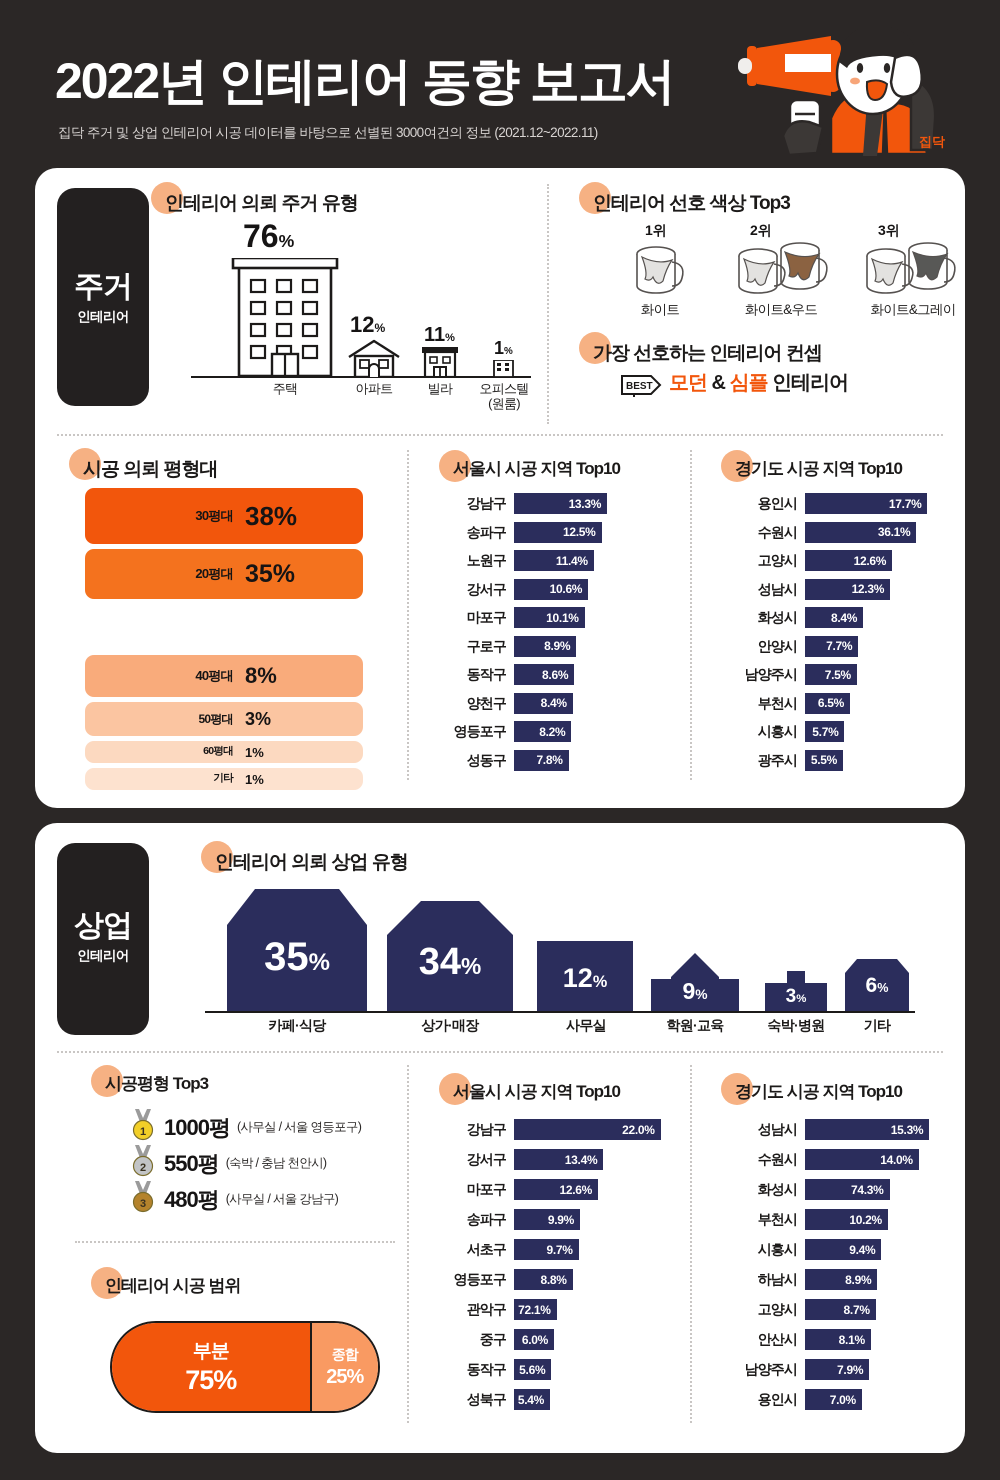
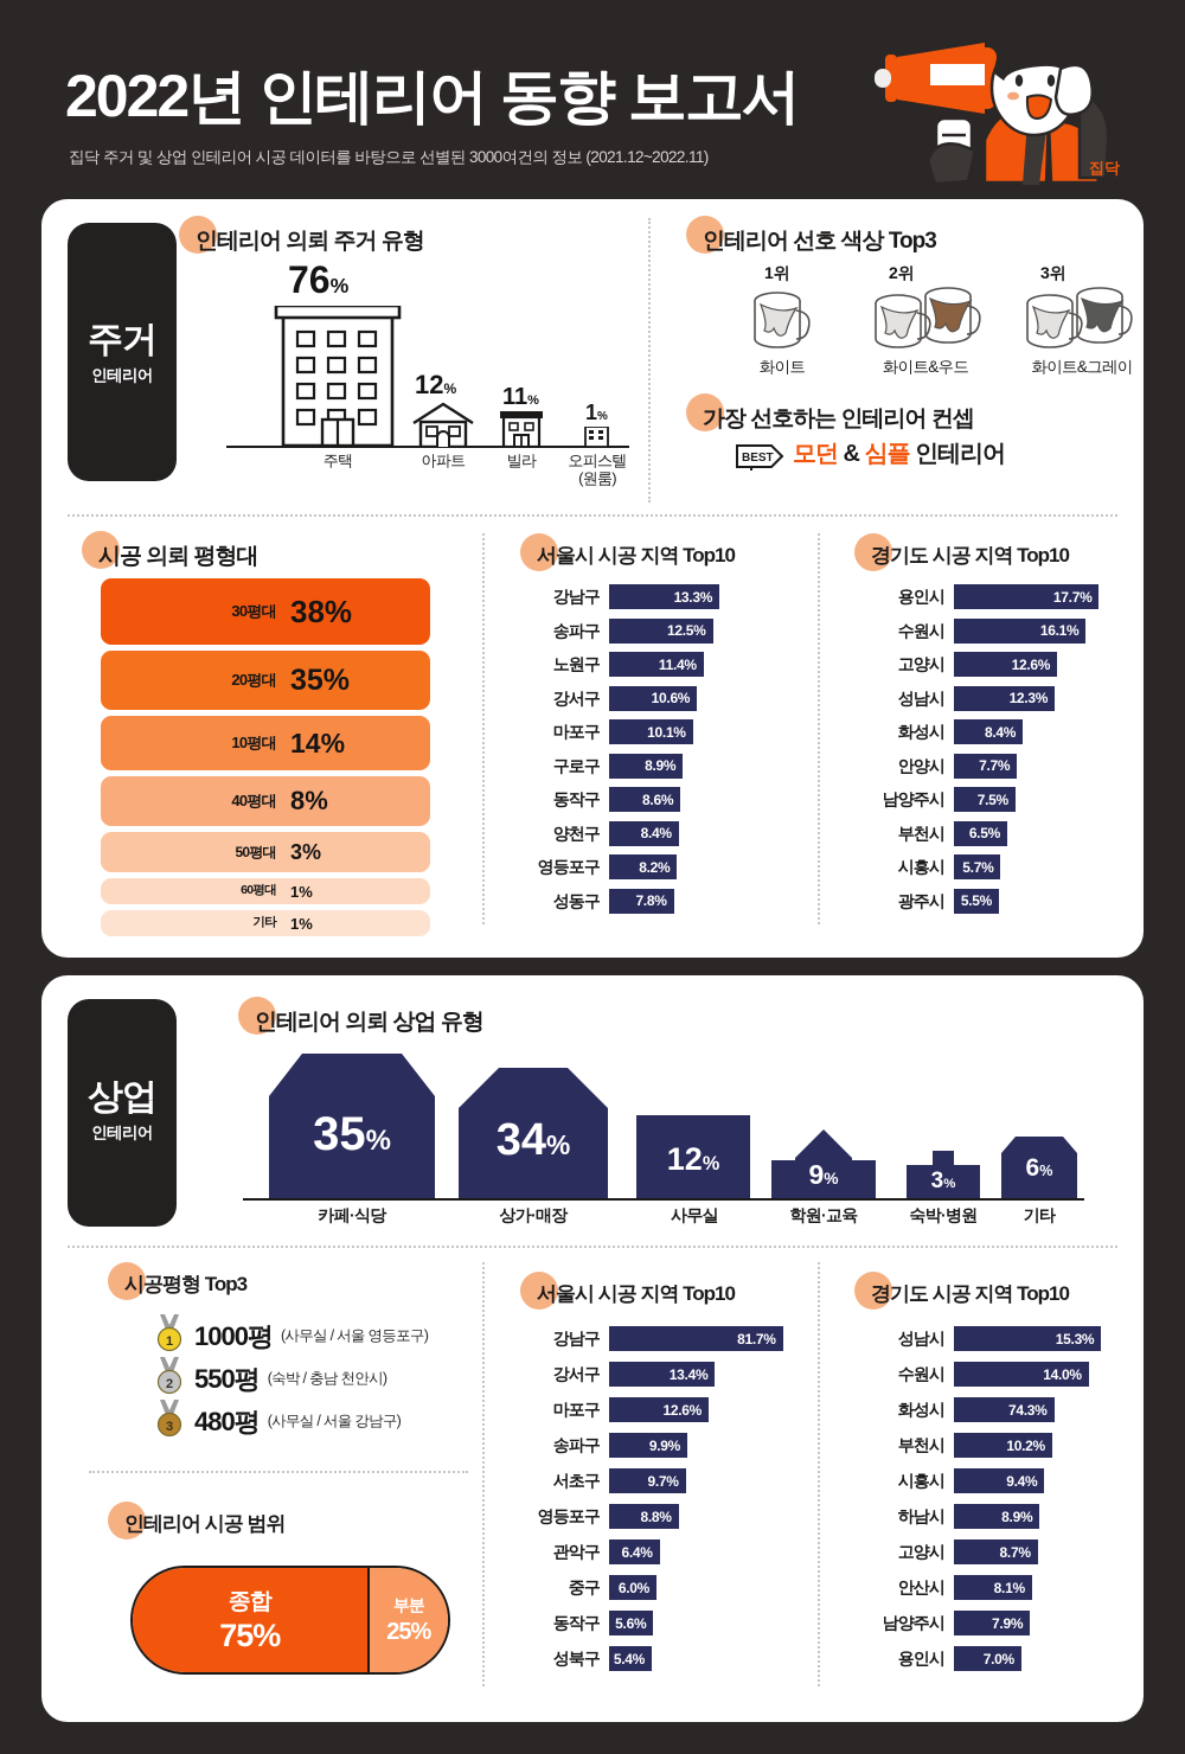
  2022년 인테리어 동향 보고서
  집닥 주거 및 상업 인테리어 시공 데이터를 바탕으로 선별된 3000여건의 정보 (2021.12~2022.11)
  집닥
  주거
  인테리어
  인테리어 의뢰 주거 유형
  76%
  주택
  12%
  아파트
  11%
  빌라
  1%
  오피스텔
  (원룸)
  인테리어 선호 색상 Top3
  1위
  화이트
  2위
  화이트&우드
  3위
  화이트&그레이
  가장 선호하는 인테리어 컨셉
  BEST
  모던 & 심플 인테리어
  시공 의뢰 평형대
  30평대
  38%
  20평대
  35%
+ 10평대
+ 14%
  40평대
  8%
  50평대
  3%
  60평대
  1%
  기타
  1%
  서울시 시공 지역 Top10
  강남구
  13.3%
  송파구
  12.5%
  노원구
  11.4%
  강서구
  10.6%
  마포구
  10.1%
  구로구
  8.9%
  동작구
  8.6%
  양천구
  8.4%
  영등포구
  8.2%
  성동구
  7.8%
  경기도 시공 지역 Top10
  용인시
  17.7%
  수원시
- 36.1%
+ 16.1%
  고양시
  12.6%
  성남시
  12.3%
  화성시
  8.4%
  안양시
  7.7%
  남양주시
  7.5%
  부천시
  6.5%
  시흥시
  5.7%
  광주시
  5.5%
  상업
  인테리어
  인테리어 의뢰 상업 유형
  35%
  카페·식당
  34%
  상가·매장
  12%
  사무실
  9%
  학원·교육
  3%
  숙박·병원
  6%
  기타
  시공평형 Top3
  1
  1000평
  (사무실 / 서울 영등포구)
  2
  550평
  (숙박 / 충남 천안시)
  3
  480평
  (사무실 / 서울 강남구)
  인테리어 시공 범위
- 부분
+ 종합
  75%
- 종합
+ 부분
  25%
  서울시 시공 지역 Top10
  강남구
- 22.0%
+ 81.7%
  강서구
  13.4%
  마포구
  12.6%
  송파구
  9.9%
  서초구
  9.7%
  영등포구
  8.8%
  관악구
- 72.1%
+ 6.4%
  중구
  6.0%
  동작구
  5.6%
  성북구
  5.4%
  경기도 시공 지역 Top10
  성남시
  15.3%
  수원시
  14.0%
  화성시
  74.3%
  부천시
  10.2%
  시흥시
  9.4%
  하남시
  8.9%
  고양시
  8.7%
  안산시
  8.1%
  남양주시
  7.9%
  용인시
  7.0%
